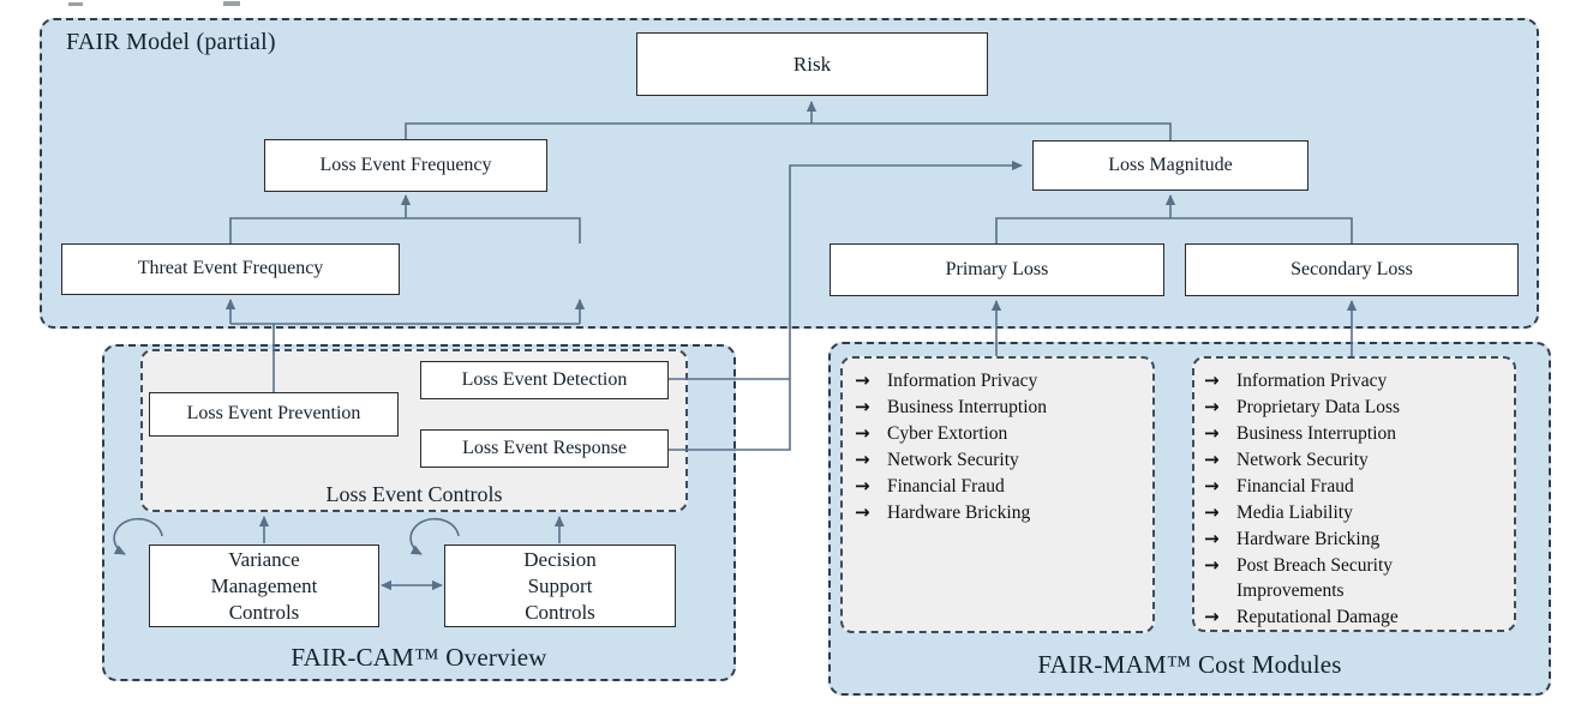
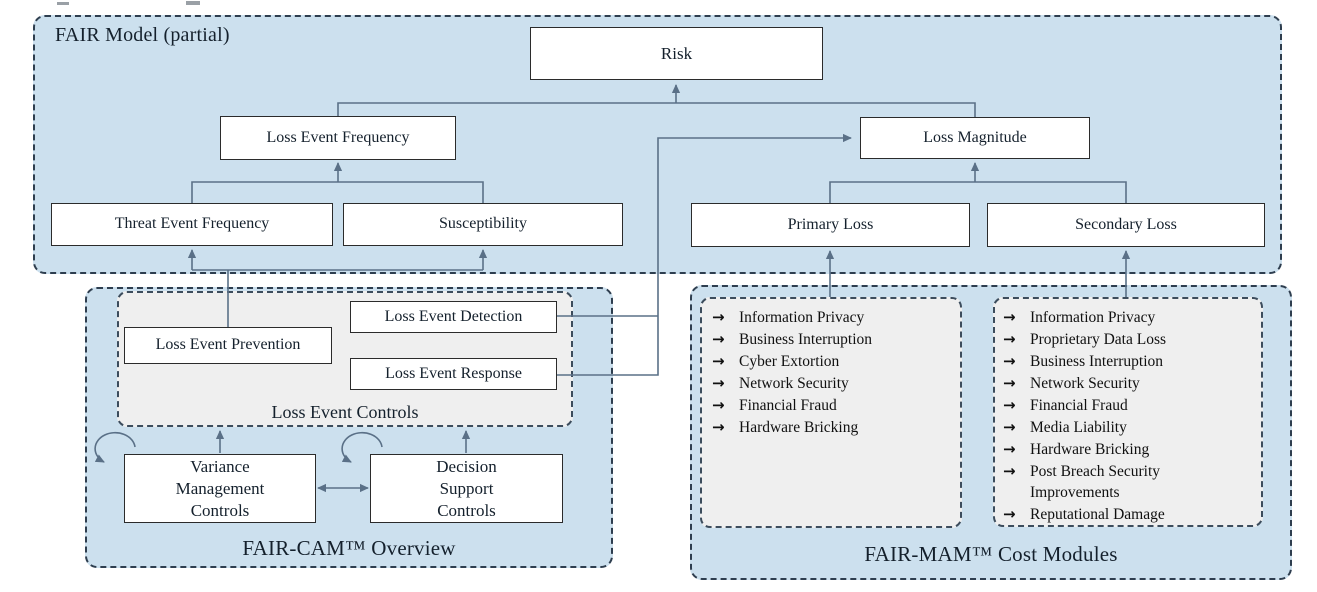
  FAIR Model (partial)
  FAIR-CAM™ Overview
  FAIR-MAM™ Cost Modules
  Loss Event Controls
  Risk
  Loss Event Frequency
  Loss Magnitude
  Threat Event Frequency
+ Susceptibility
  Primary Loss
  Secondary Loss
  Loss Event Prevention
  Loss Event Detection
  Loss Event Response
  Variance
  Management
  Controls
  Decision
  Support
  Controls
  →
  Information Privacy
  →
  Business Interruption
  →
  Cyber Extortion
  →
  Network Security
  →
  Financial Fraud
  →
  Hardware Bricking
  →
  Information Privacy
  →
  Proprietary Data Loss
  →
  Business Interruption
  →
  Network Security
  →
  Financial Fraud
  →
  Media Liability
  →
  Hardware Bricking
  →
  Post Breach Security Improvements
  →
  Reputational Damage
